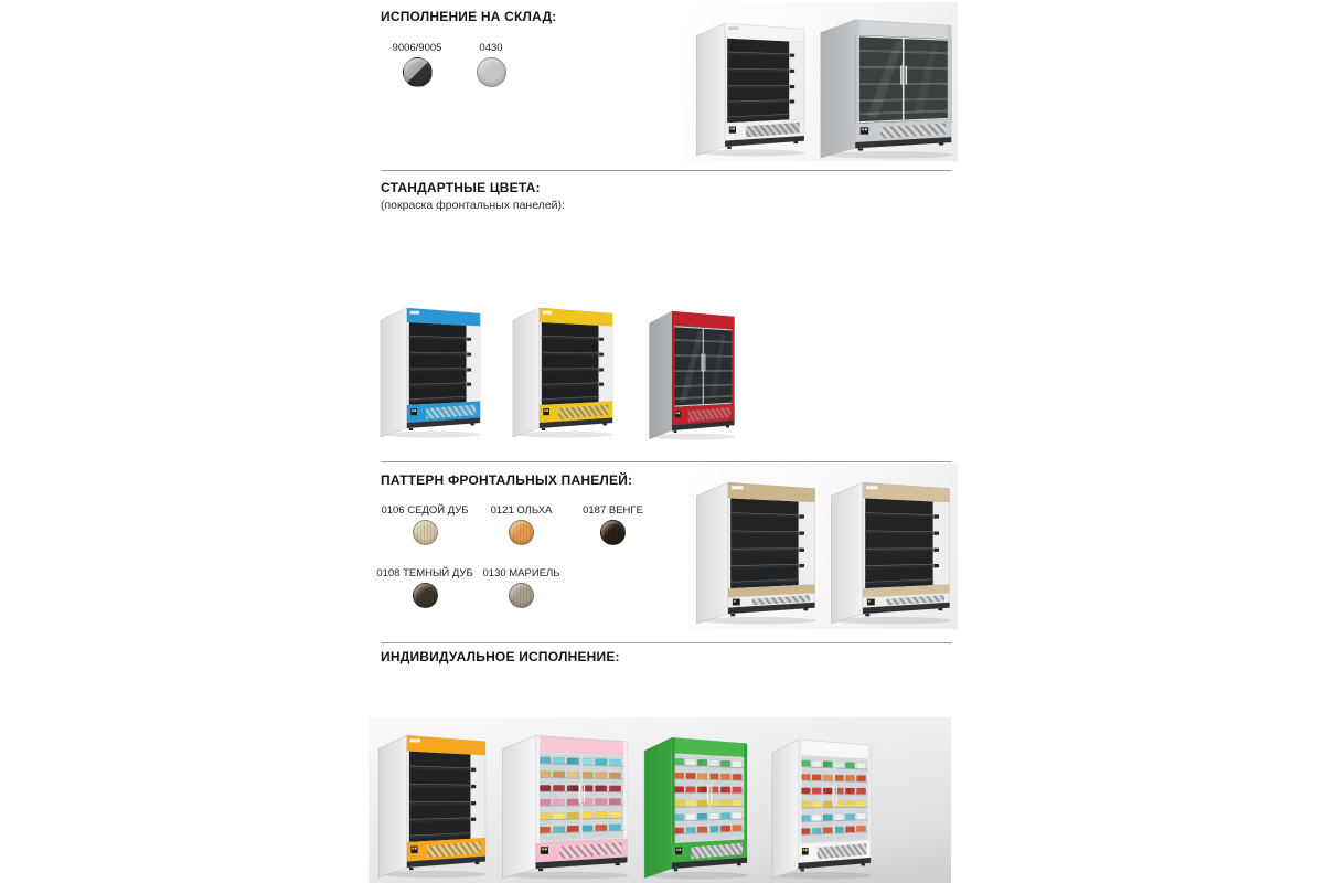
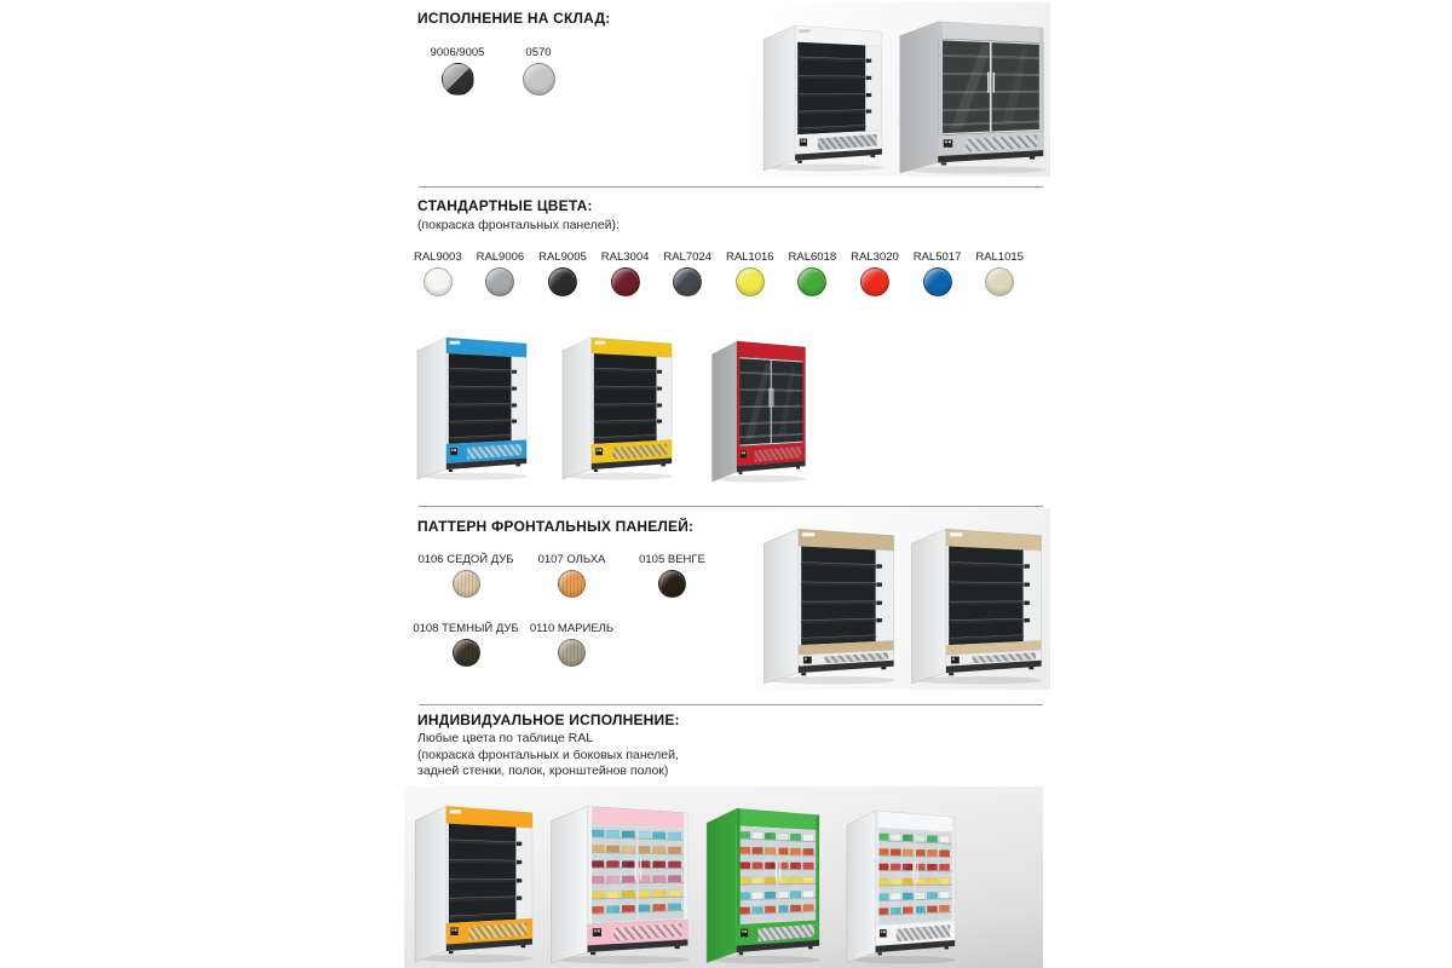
  ИСПОЛНЕНИЕ НА СКЛАД:
  9006/9005
- 0430
+ 0570
  СТАНДАРТНЫЕ ЦВЕТА:
  (покраска фронтальных панелей):
+ RAL9003
+ RAL9006
+ RAL9005
+ RAL3004
+ RAL7024
+ RAL1016
+ RAL6018
+ RAL3020
+ RAL5017
+ RAL1015
  ПАТТЕРН ФРОНТАЛЬНЫХ ПАНЕЛЕЙ:
  0106 СЕДОЙ ДУБ
- 0121 ОЛЬХА
+ 0107 ОЛЬХА
- 0187 ВЕНГЕ
+ 0105 ВЕНГЕ
  0108 ТЕМНЫЙ ДУБ
- 0130 МАРИЕЛЬ
+ 0110 МАРИЕЛЬ
  ИНДИВИДУАЛЬНОЕ ИСПОЛНЕНИЕ:
+ Любые цвета по таблице RAL
+ (покраска фронтальных и боковых панелей,
+ задней стенки, полок, кронштейнов полок)
